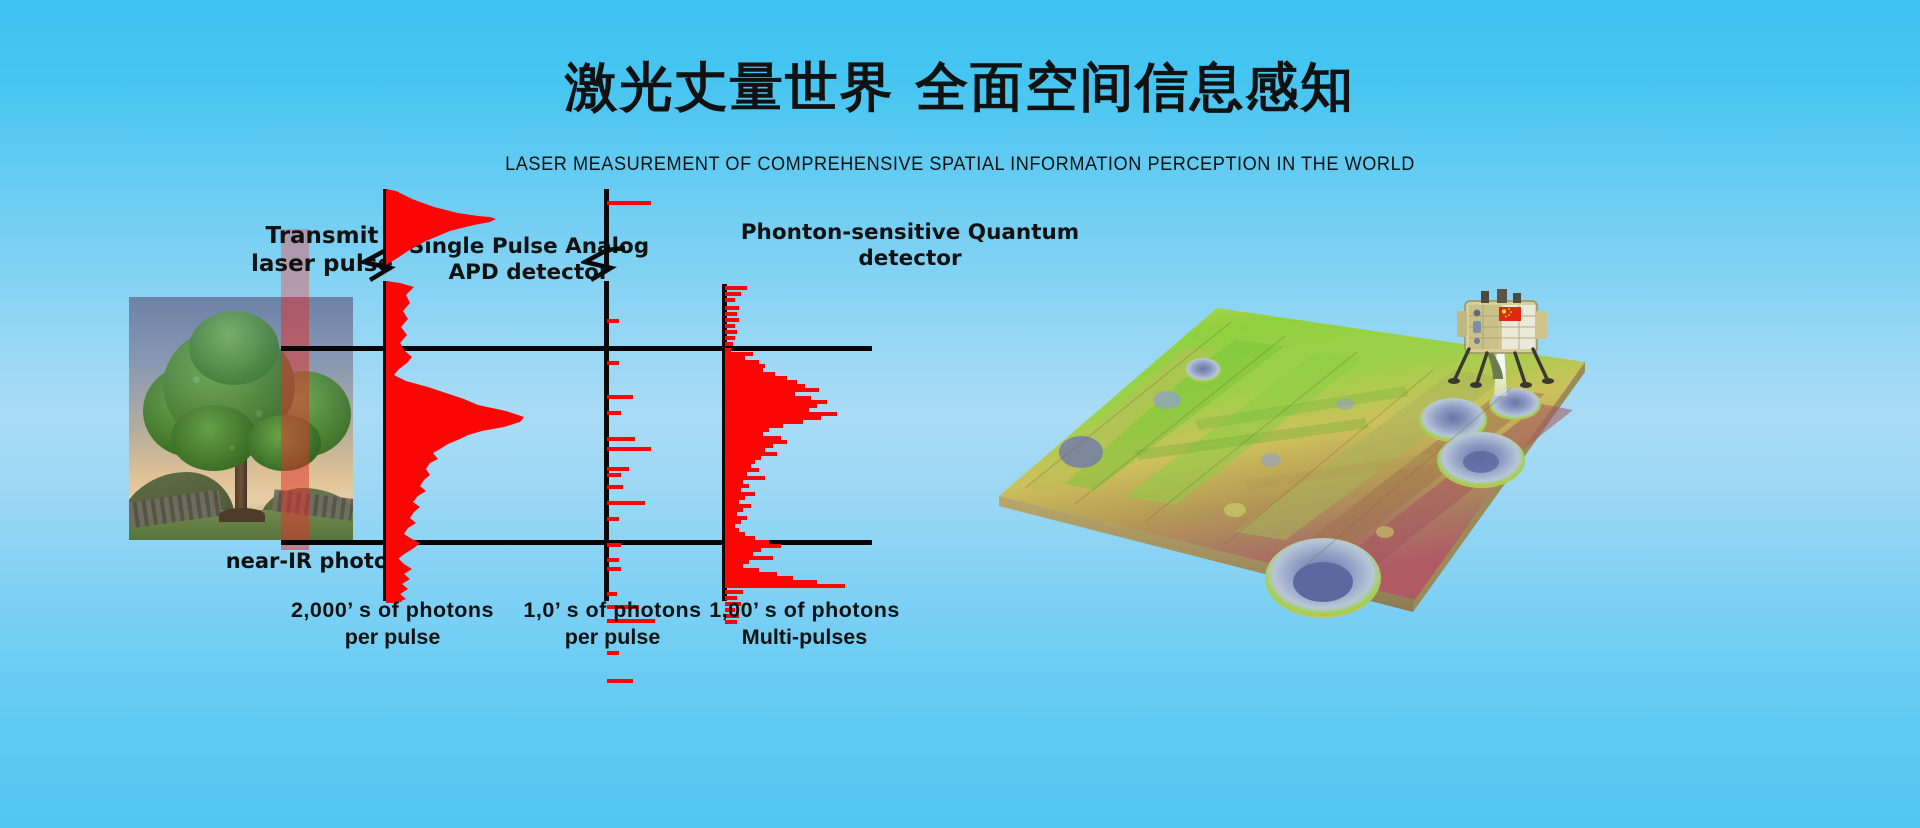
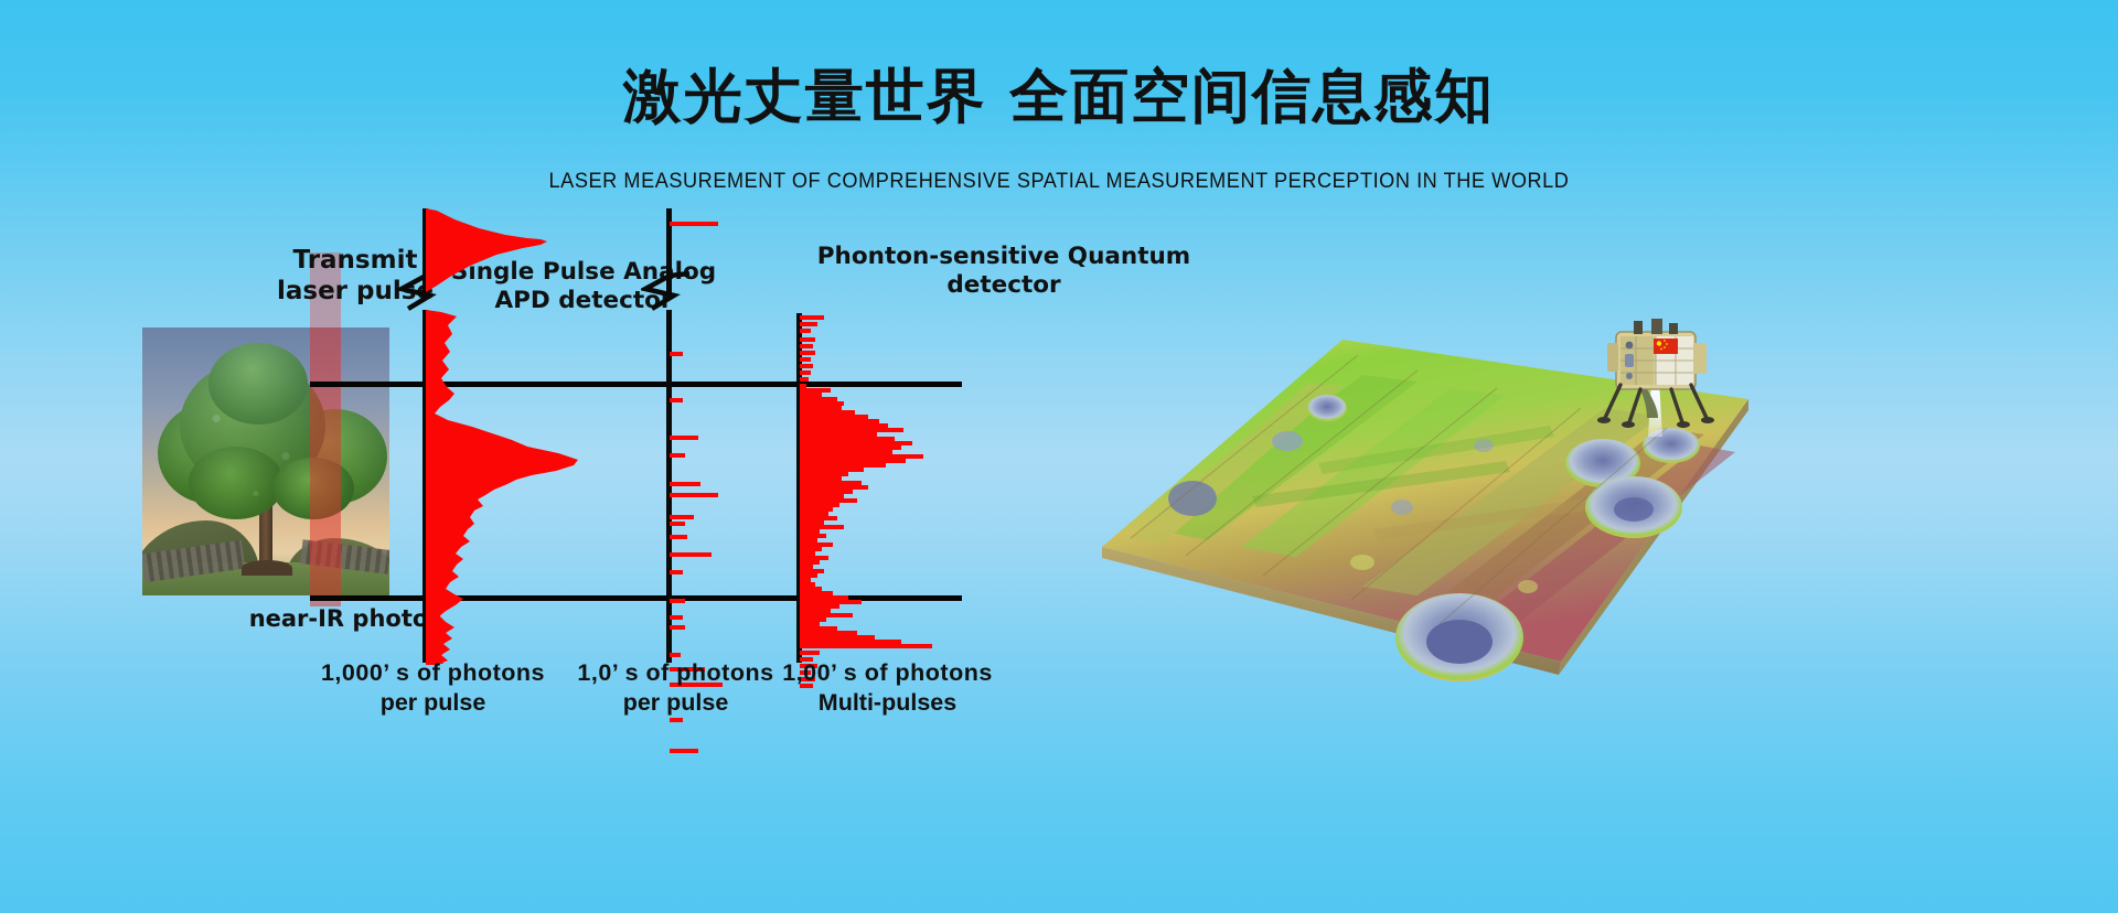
  激光丈量世界 全面空间信息感知
- LASER MEASUREMENT OF COMPREHENSIVE SPATIAL INFORMATION PERCEPTION IN THE WORLD
+ LASER MEASUREMENT OF COMPREHENSIVE SPATIAL MEASUREMENT PERCEPTION IN THE WORLD
  Transmit
  laser pul
  Single Pulse Anlog
  APD detecto
  Phonton-sensitive Quantum detector
  near-IR photo
- 2,000’ s of photons
+ 1,000’ s of photons
  per pulse
  1,0’ s of photons
  per pulse
  1,00’ s of photons
  Multi-pulses
